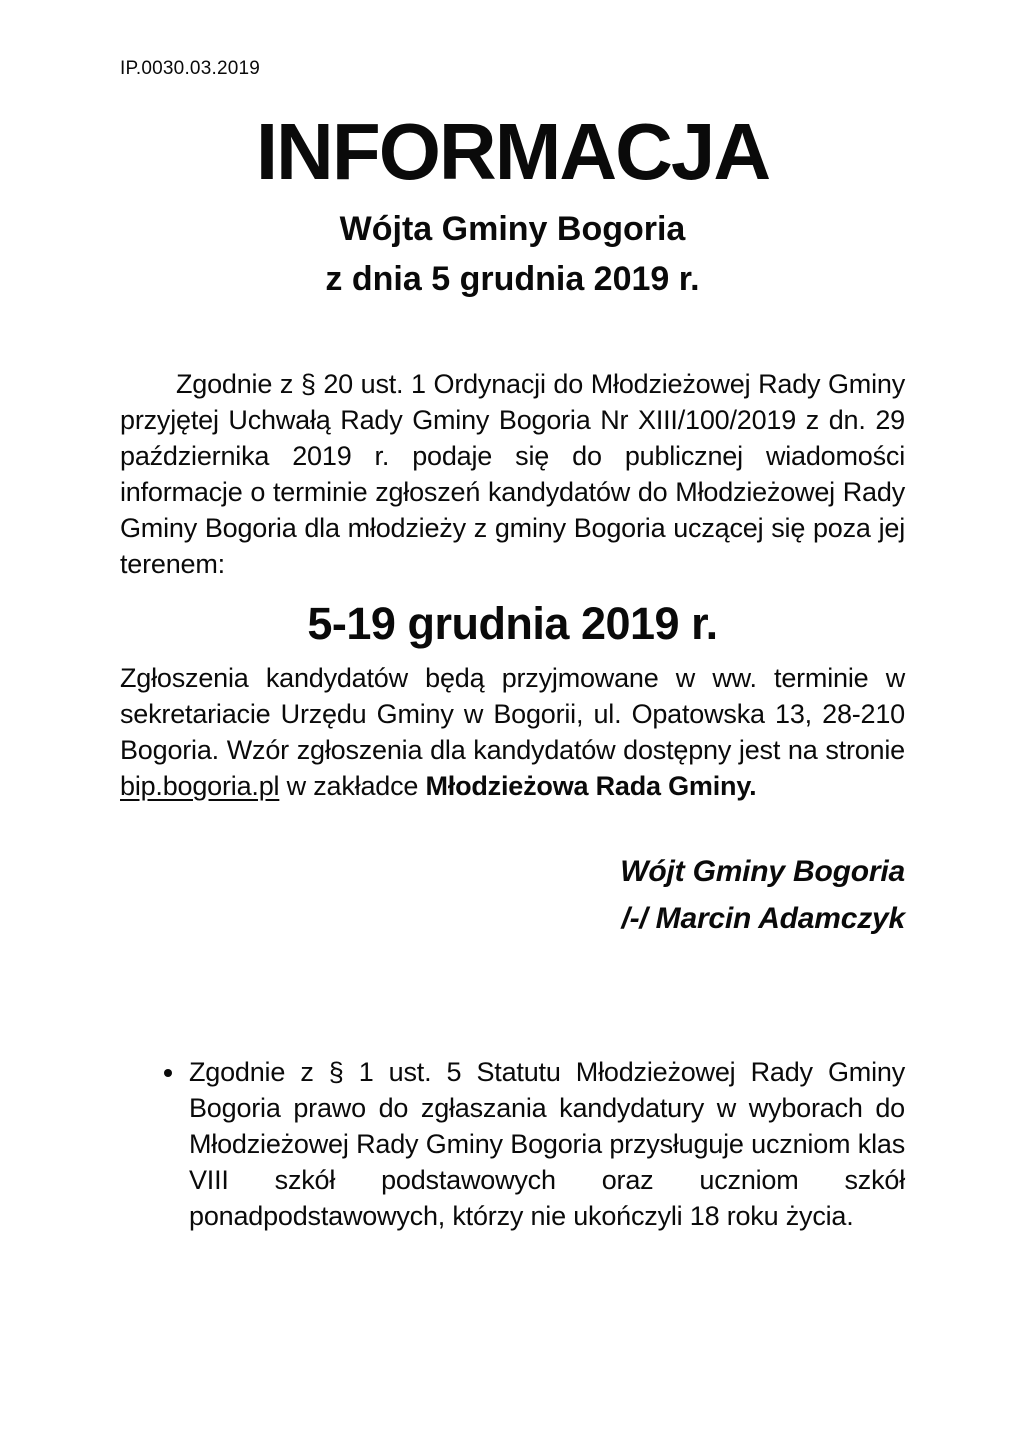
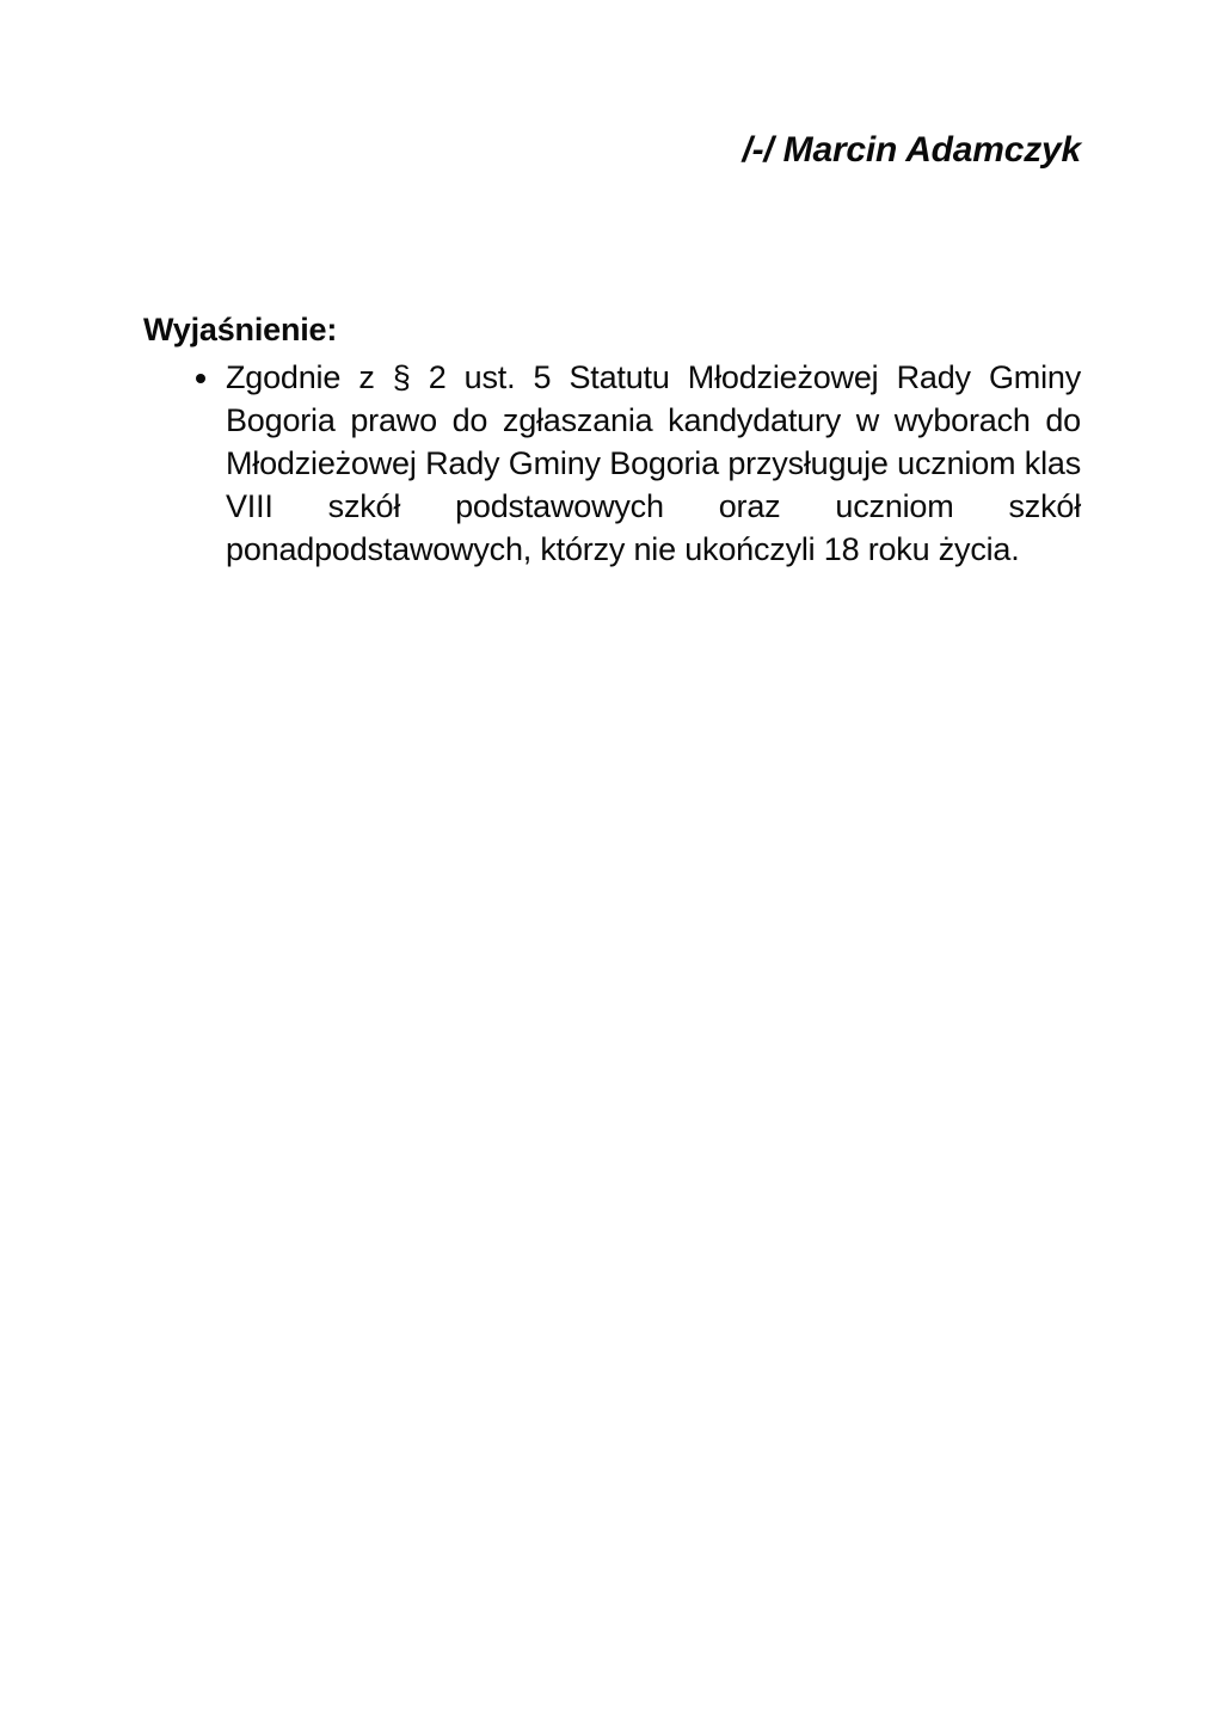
- IP.0030.03.2019
- INFORMACJA
- Wójta Gminy Bogoria
- z dnia 5 grudnia 2019 r.
- Zgodnie z § 20 ust. 1 Ordynacji do Młodzieżowej Rady Gminy przyjętej Uchwałą Rady Gminy Bogoria Nr XIII/100/2019 z dn. 29 października 2019 r. podaje się do publicznej wiadomości informacje o terminie zgłoszeń kandydatów do Młodzieżowej Rady Gminy Bogoria dla młodzieży z gminy Bogoria uczącej się poza jej terenem:
- 5-19 grudnia 2019 r.
- Zgłoszenia kandydatów będą przyjmowane w ww. terminie w sekretariacie Urzędu Gminy w Bogorii, ul. Opatowska 13, 28-210 Bogoria. Wzór zgłoszenia dla kandydatów dostępny jest na stronie bip.bogoria.pl w zakładce Młodzieżowa Rada Gminy.
- Wójt Gminy Bogoria
  /-/ Marcin Adamczyk
+ Wyjaśnienie:
- Zgodnie z § 1 ust. 5 Statutu Młodzieżowej Rady Gminy Bogoria prawo do zgłaszania kandydatury w wyborach do Młodzieżowej Rady Gminy Bogoria przysługuje uczniom klas VIII szkół podstawowych oraz uczniom szkół ponadpodstawowych, którzy nie ukończyli 18 roku życia.
+ Zgodnie z § 2 ust. 5 Statutu Młodzieżowej Rady Gminy Bogoria prawo do zgłaszania kandydatury w wyborach do Młodzieżowej Rady Gminy Bogoria przysługuje uczniom klas VIII szkół podstawowych oraz uczniom szkół ponadpodstawowych, którzy nie ukończyli 18 roku życia.
